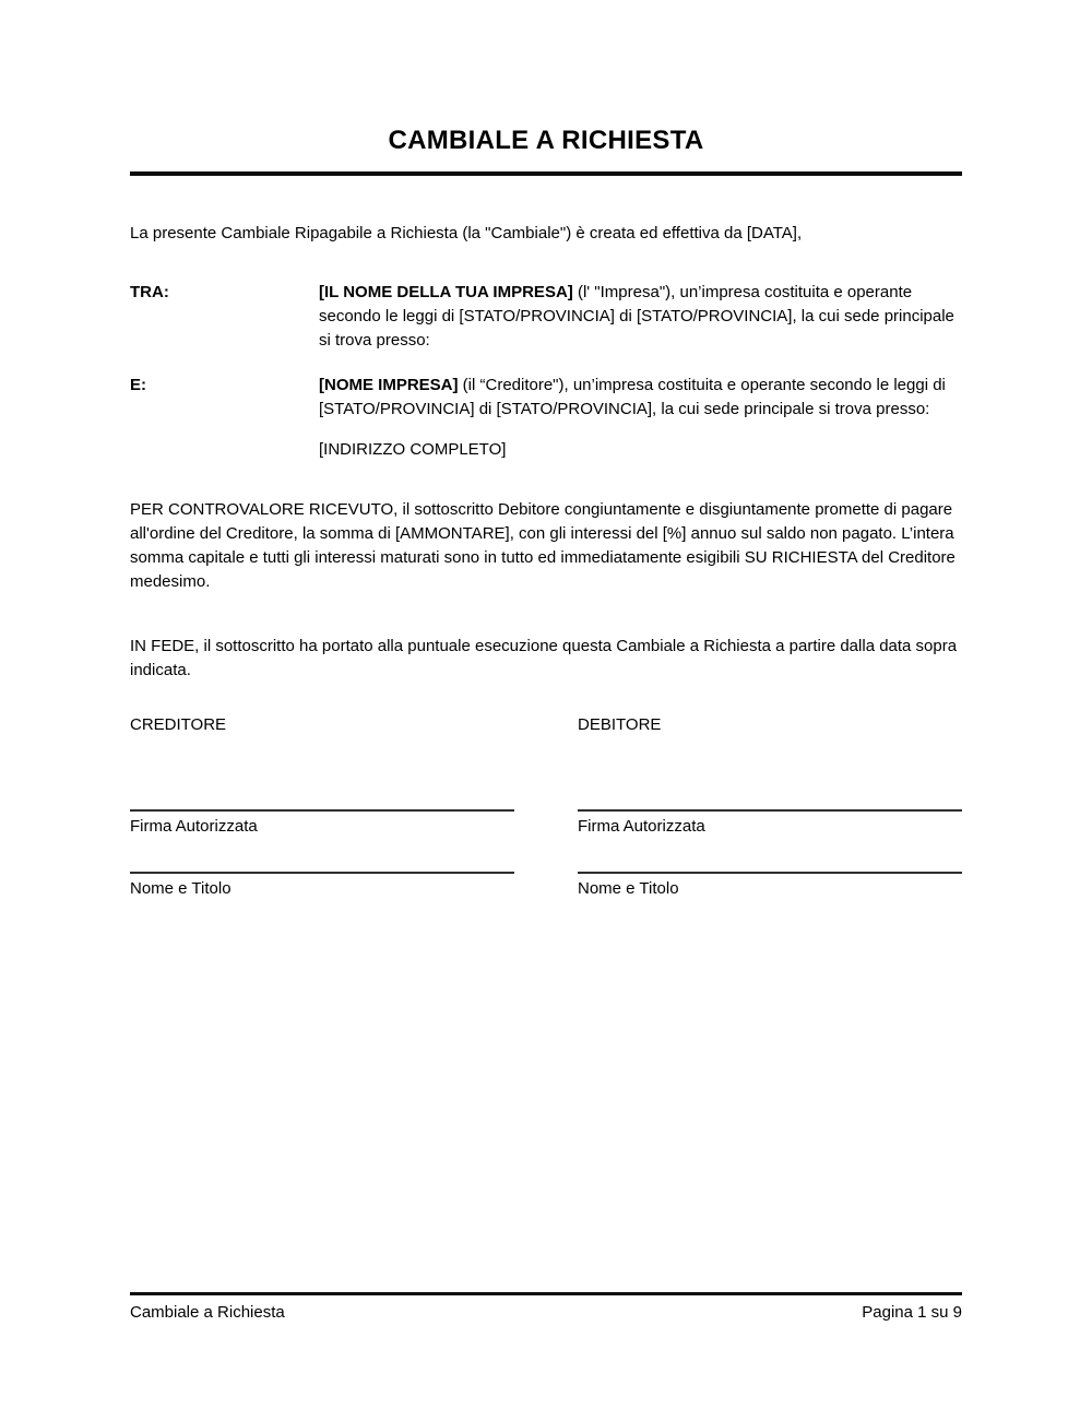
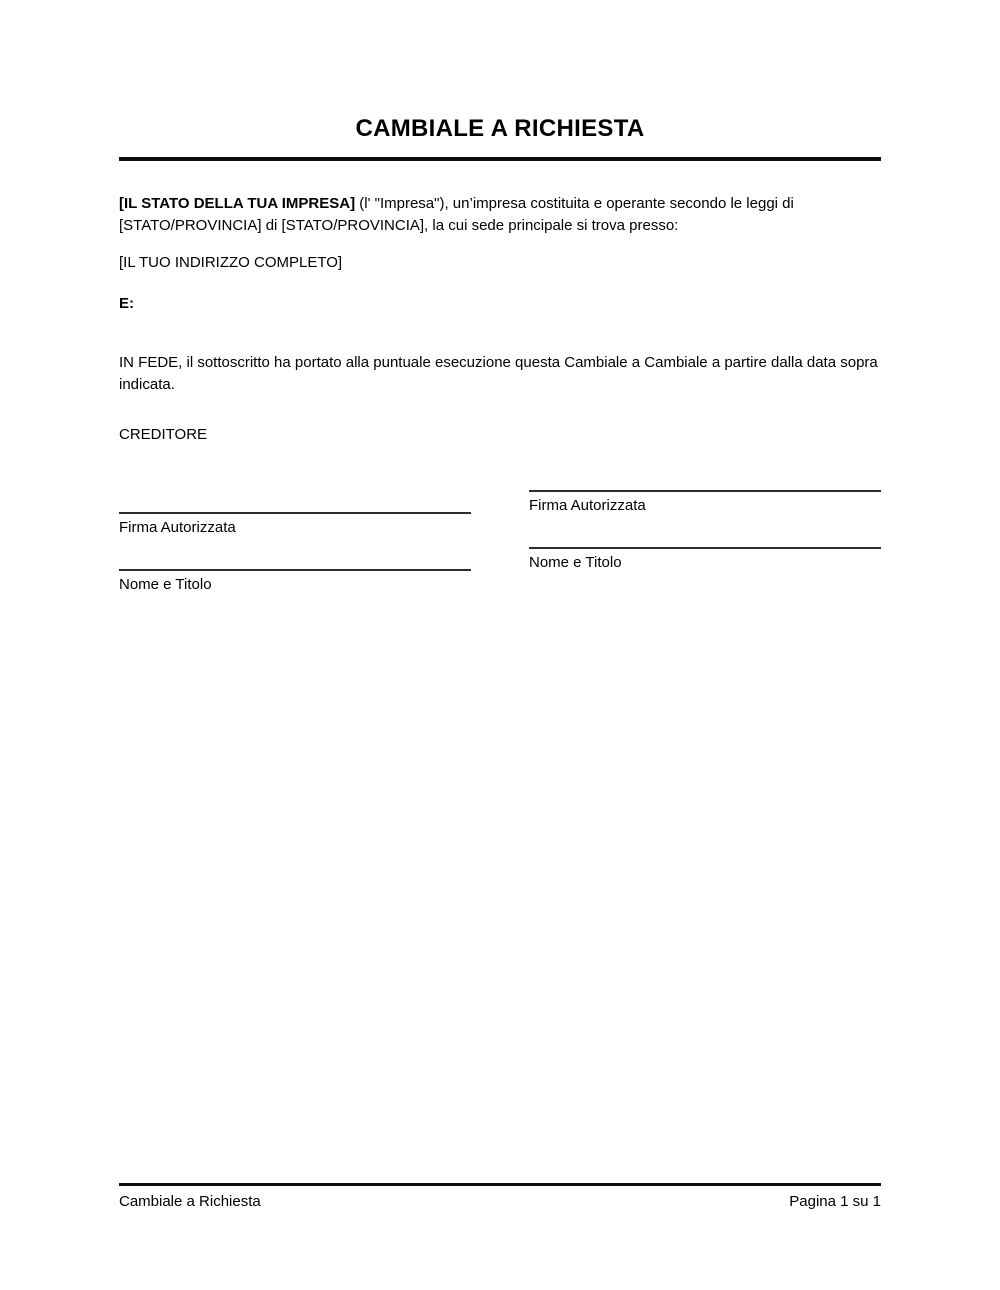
  CAMBIALE A RICHIESTA
- La presente Cambiale Ripagabile a Richiesta (la "Cambiale") è creata ed effettiva da [DATA],
- TRA:
- [IL NOME DELLA TUA IMPRESA] (l' "Impresa"), un’impresa costituita e operante secondo le leggi di [STATO/PROVINCIA] di [STATO/PROVINCIA], la cui sede principale si trova presso:
+ [IL STATO DELLA TUA IMPRESA] (l' "Impresa"), un’impresa costituita e operante secondo le leggi di [STATO/PROVINCIA] di [STATO/PROVINCIA], la cui sede principale si trova presso:
+ [IL TUO INDIRIZZO COMPLETO]
  E:
- [NOME IMPRESA] (il “Creditore"), un’impresa costituita e operante secondo le leggi di [STATO/PROVINCIA] di [STATO/PROVINCIA], la cui sede principale si trova presso:
- [INDIRIZZO COMPLETO]
- PER CONTROVALORE RICEVUTO, il sottoscritto Debitore congiuntamente e disgiuntamente promette di pagare all'ordine del Creditore, la somma di [AMMONTARE], con gli interessi del [%] annuo sul saldo non pagato. L’intera somma capitale e tutti gli interessi maturati sono in tutto ed immediatamente esigibili SU RICHIESTA del Creditore medesimo.
- IN FEDE, il sottoscritto ha portato alla puntuale esecuzione questa Cambiale a Richiesta a partire dalla data sopra indicata.
+ IN FEDE, il sottoscritto ha portato alla puntuale esecuzione questa Cambiale a Cambiale a partire dalla data sopra indicata.
  CREDITORE
  Firma Autorizzata
  Nome e Titolo
- DEBITORE
  Firma Autorizzata
  Nome e Titolo
  Cambiale a Richiesta
- Pagina 1 su 9
+ Pagina 1 su 1
